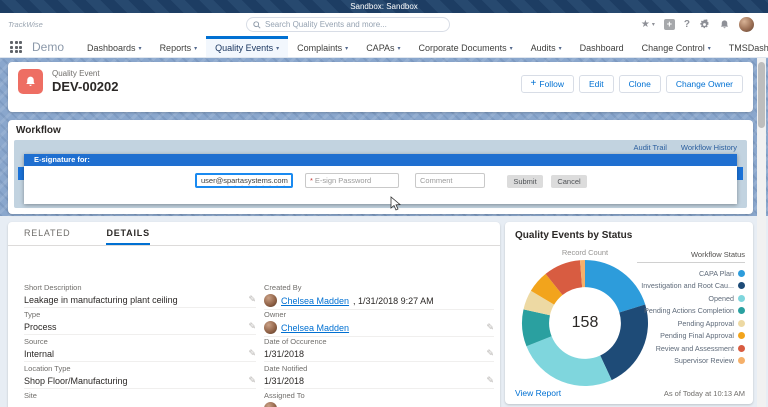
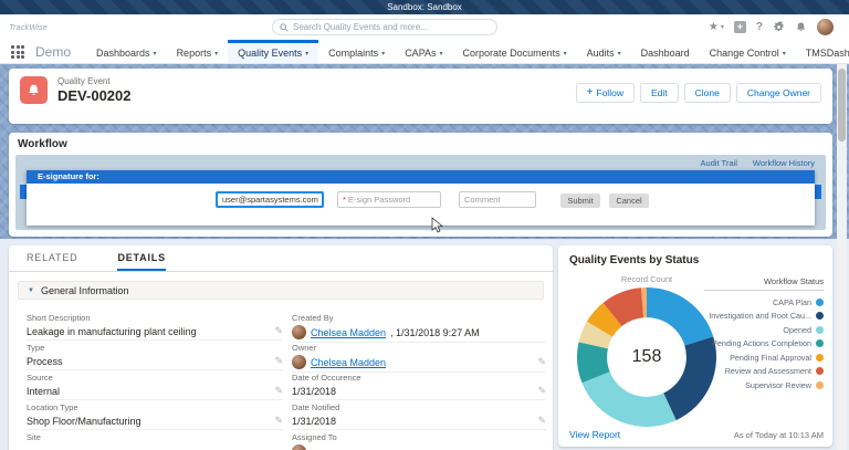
  Sandbox: Sandbox
  TrackWise
  Search Quality Events and more...
  ★
  +
  ?
  Demo
  Dashboards
  Reports
  Quality Events
  Complaints
  CAPAs
  Corporate Documents
  Audits
  Dashboard
  Change Control
  Quality Event
  DEV-00202
  +
  Follow
  Edit
  Clone
  Change Owner
  Workflow
  Audit Trail
  Workflow History
  E-signature for:
  user@
  spartasystems.com
  *
  E-sign Password
  Comment
  Submit
  Cancel
  RELATED
  DETAILS
+ General Information
  Short Description
  Leakage in manufacturing plant ceiling
  ✎
  Type
  Process
  ✎
  Source
  Internal
  ✎
  Location Type
  Shop Floor/Manufacturing
  ✎
  Site
  Created By
  Chelsea Madden
  , 1/31/2018 9:27 AM
  Owner
  Chelsea Madden
  ✎
  Date of Occurence
  1/31/2018
  ✎
  Date Notified
  1/31/2018
  ✎
  Assigned To
  Quality Events by Status
  Record Count
  158
  Workflow Status
  CAPA Plan
  Investigation and Root Cau...
  Opened
  Pending Actions Completion
- Pending Approval
  Pending Final Approval
  Review and Assessment
  Supervisor Review
  View Report
  As of Today at 10:13 AM
